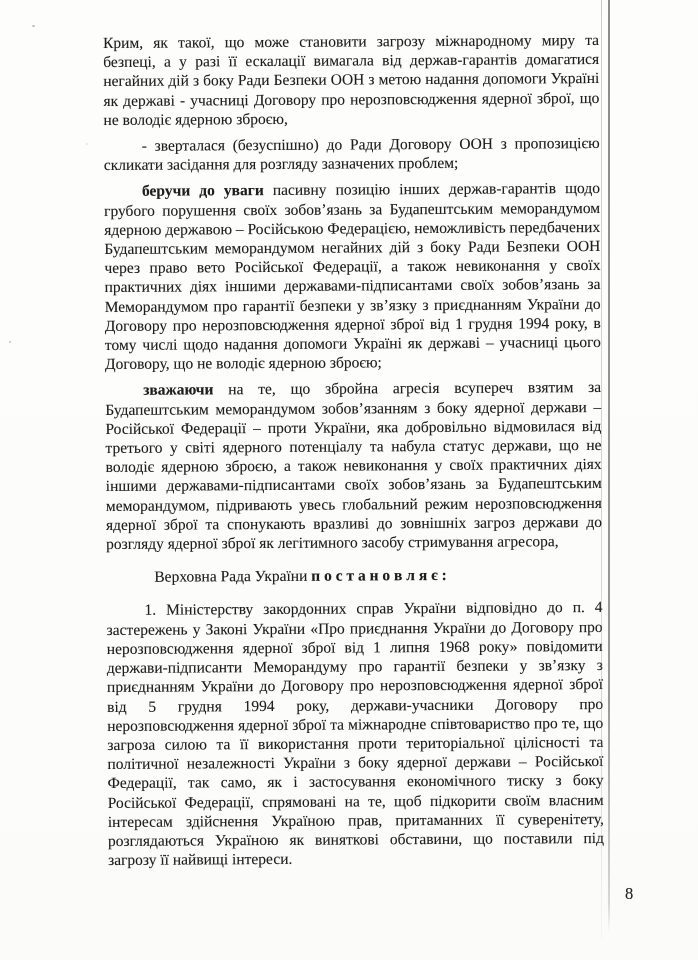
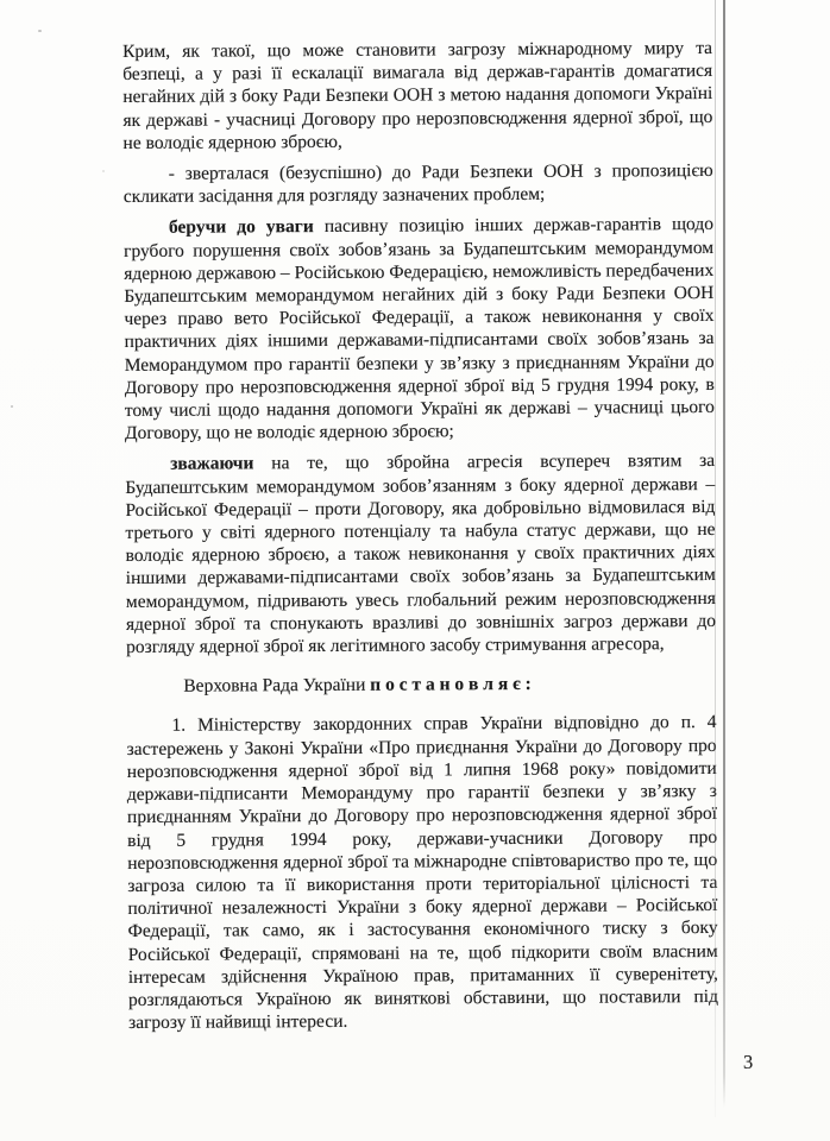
  Крим, як такої, що може становити загрозу міжнародному миру та безпеці, а у разі її ескалації вимагала від держав-гарантів домагатися негайних дій з боку Ради Безпеки ООН з метою надання допомоги Україні як державі - учасниці Договору про нерозповсюдження ядерної зброї, що не володіє ядерною зброєю,
- - зверталася (безуспішно) до Ради Договору ООН з пропозицією скликати засідання для розгляду зазначених проблем;
+ - зверталася (безуспішно) до Ради Безпеки ООН з пропозицією скликати засідання для розгляду зазначених проблем;
- беручи до уваги пасивну позицію інших держав-гарантів щодо грубого порушення своїх зобов’язань за Будапештським меморандумом ядерною державою – Російською Федерацією, неможливість передбачених Будапештським меморандумом негайних дій з боку Ради Безпеки ООН через право вето Російської Федерації, а також невиконання у своїх практичних діях іншими державами-підписантами своїх зобов’язань за Меморандумом про гарантії безпеки у зв’язку з приєднанням України до Договору про нерозповсюдження ядерної зброї від 1 грудня 1994 року, в тому числі щодо надання допомоги Україні як державі – учасниці цього Договору, що не володіє ядерною зброєю;
+ беручи до уваги пасивну позицію інших держав-гарантів щодо грубого порушення своїх зобов’язань за Будапештським меморандумом ядерною державою – Російською Федерацією, неможливість передбачених Будапештським меморандумом негайних дій з боку Ради Безпеки ООН через право вето Російської Федерації, а також невиконання у своїх практичних діях іншими державами-підписантами своїх зобов’язань за Меморандумом про гарантії безпеки у зв’язку з приєднанням України до Договору про нерозповсюдження ядерної зброї від 5 грудня 1994 року, в тому числі щодо надання допомоги Україні як державі – учасниці цього Договору, що не володіє ядерною зброєю;
- зважаючи на те, що збройна агресія всупереч взятим за Будапештським меморандумом зобов’язанням з боку ядерної держави – Російської Федерації – проти України, яка добровільно відмовилася від третього у світі ядерного потенціалу та набула статус держави, що не володіє ядерною зброєю, а також невиконання у своїх практичних діях іншими державами-підписантами своїх зобов’язань за Будапештським меморандумом, підривають увесь глобальний режим нерозповсюдження ядерної зброї та спонукають вразливі до зовнішніх загроз держави до розгляду ядерної зброї як легітимного засобу стримування агресора,
+ зважаючи на те, що збройна агресія всупереч взятим за Будапештським меморандумом зобов’язанням з боку ядерної держави – Російської Федерації – проти Договору, яка добровільно відмовилася від третього у світі ядерного потенціалу та набула статус держави, що не володіє ядерною зброєю, а також невиконання у своїх практичних діях іншими державами-підписантами своїх зобов’язань за Будапештським меморандумом, підривають увесь глобальний режим нерозповсюдження ядерної зброї та спонукають вразливі до зовнішніх загроз держави до розгляду ядерної зброї як легітимного засобу стримування агресора,
  Верховна Рада України п о с т а н о в л я є :
  1. Міністерству закордонних справ України відповідно до п. 4 застережень у Законі України «Про приєднання України до Договору про нерозповсюдження ядерної зброї від 1 липня 1968 року» повідомити держави-підписанти Меморандуму про гарантії безпеки у зв’язку з приєднанням України до Договору про нерозповсюдження ядерної збро від 5 грудня 1994 року, держави-учасники Договору про нерозповсюдження ядерної зброї та міжнародне співтовариство про те, що загроза силою та її використання проти територіальної цілісності та політичної незалежності України з боку ядерної держави – Російсько Федерації, так само, як і застосування економічного тиску з боку Російської Федерації, спрямовані на те, щоб підкорити своїм власним інтересам здійснення Україною прав, притаманних її суверенітету розглядаються Україною як виняткові обставини, що поставили під загрозу її найвищі інтереси.
- 8
+ 3
